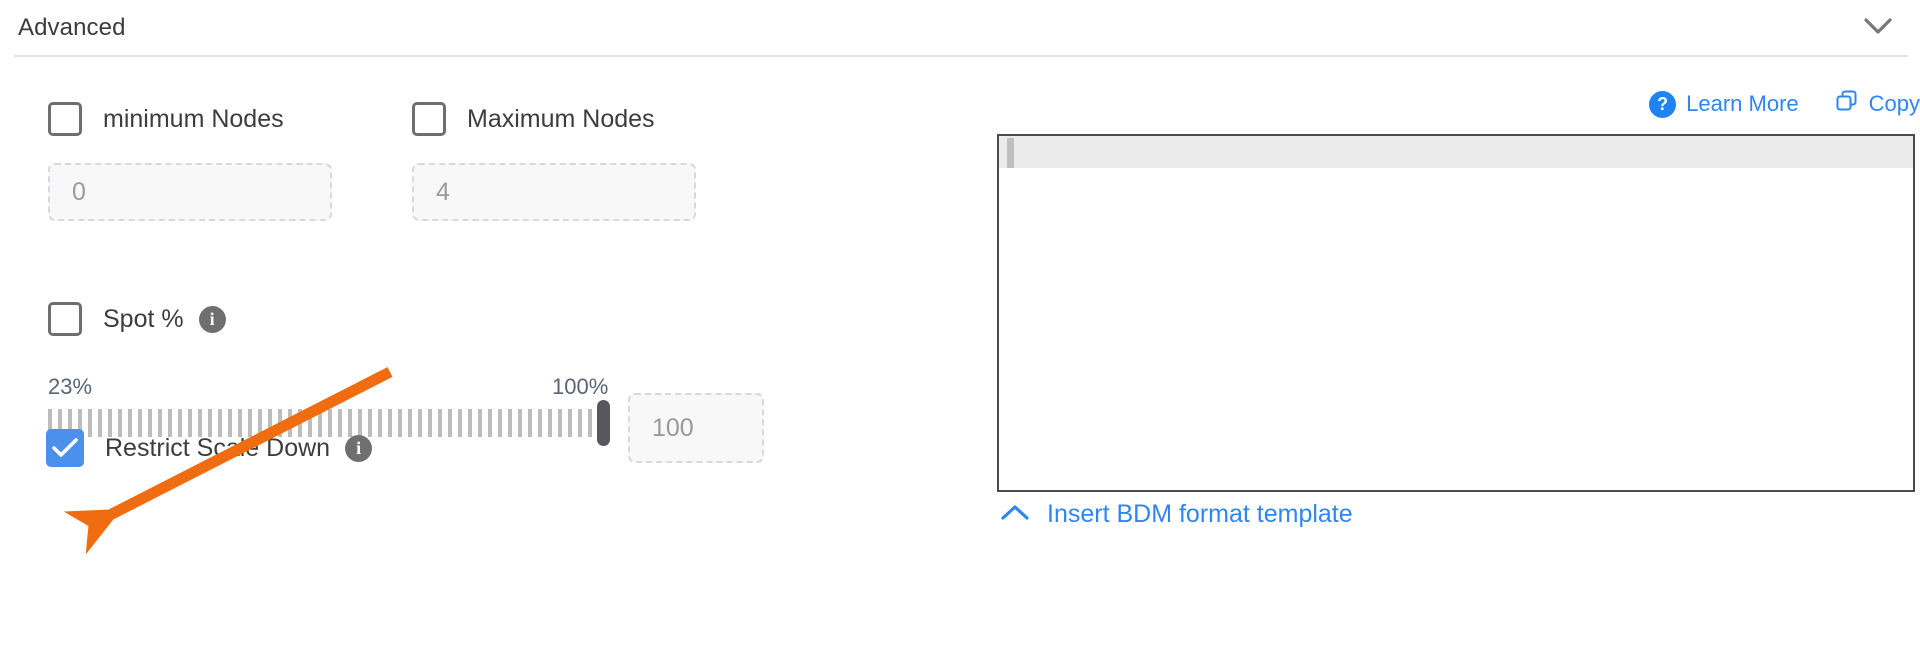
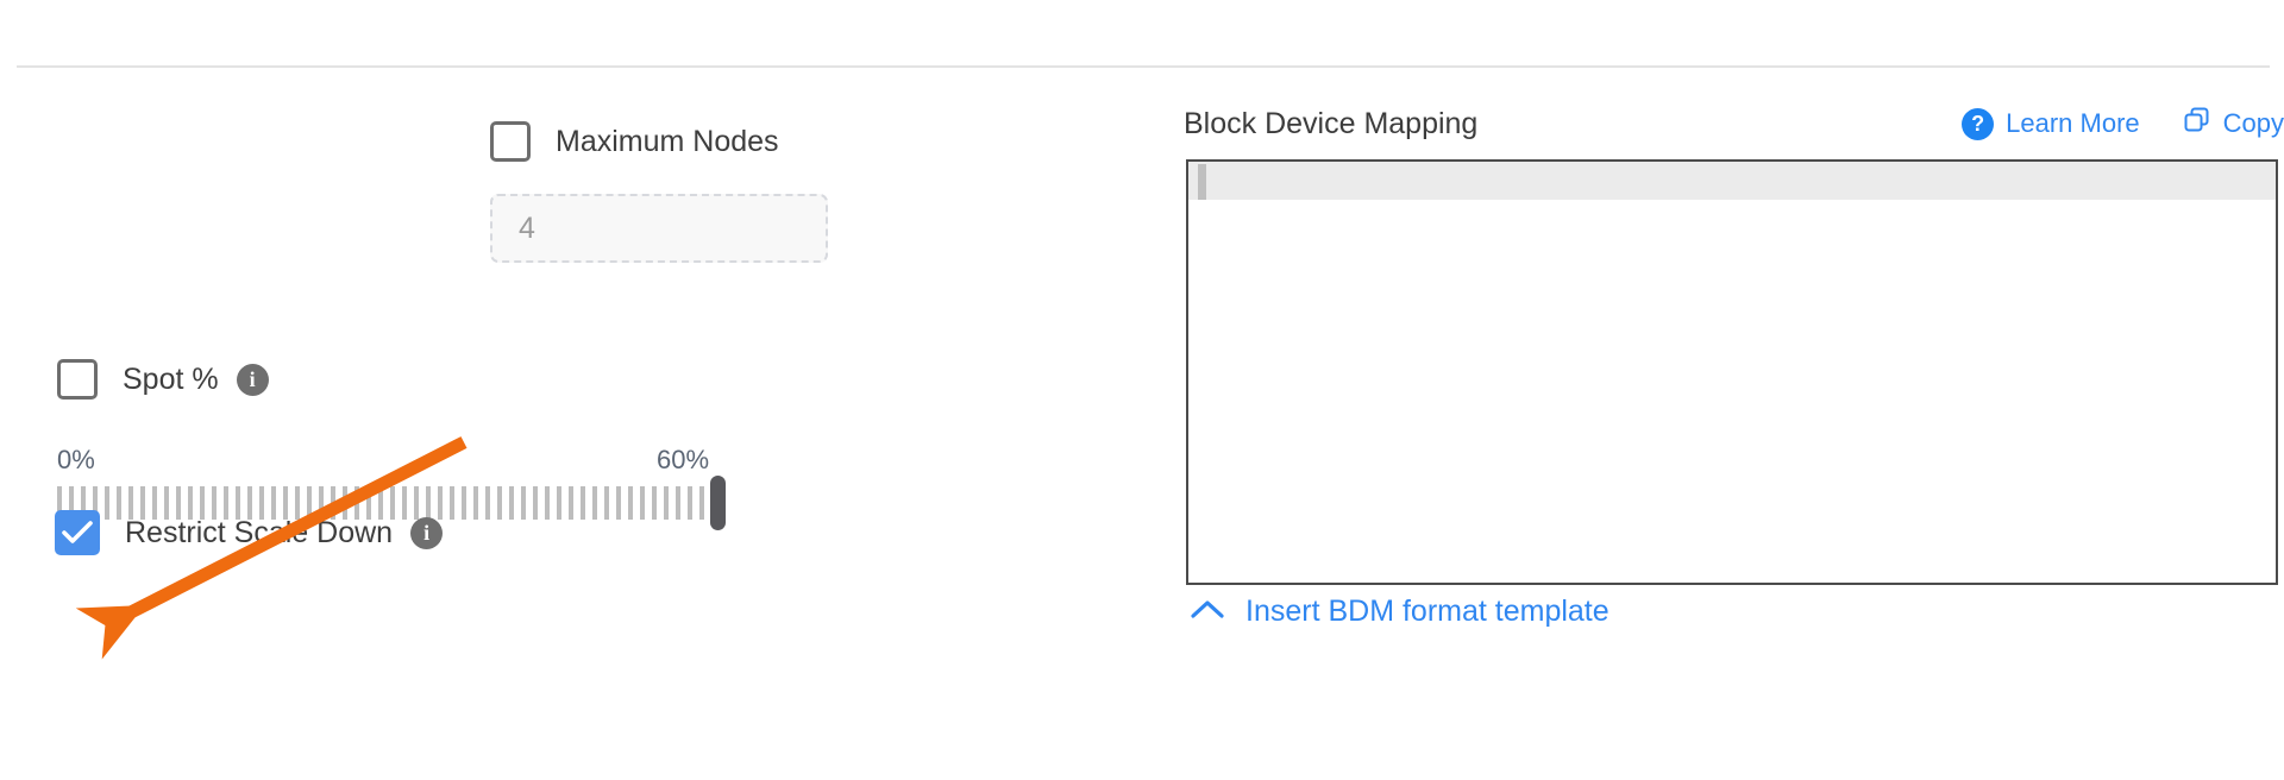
- Advanced
- minimum Nodes
- 0
  Maximum Nodes
  4
  Spot %
  i
- 23%
+ 0%
- 100%
+ 60%
- 100
  Restrict Sc Down
  i
+ Block Device Mapping
  ?
  Learn More
  Copy
  Insert BDM format template
